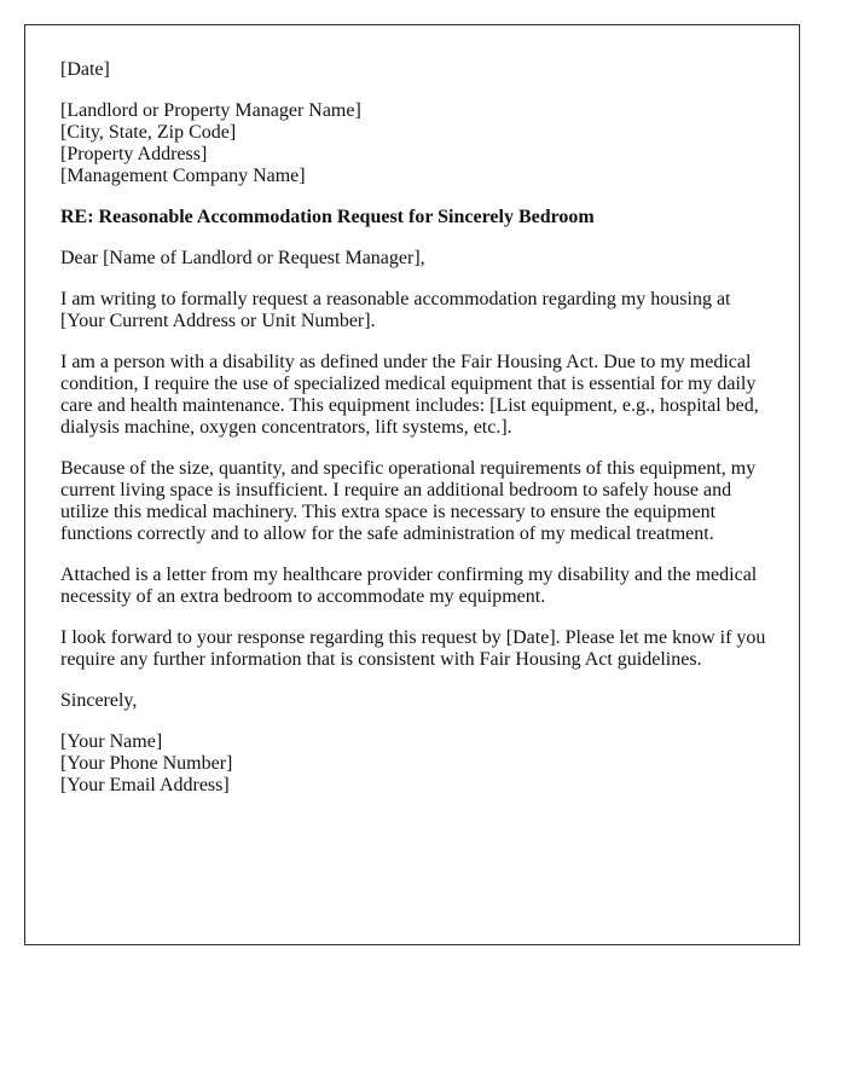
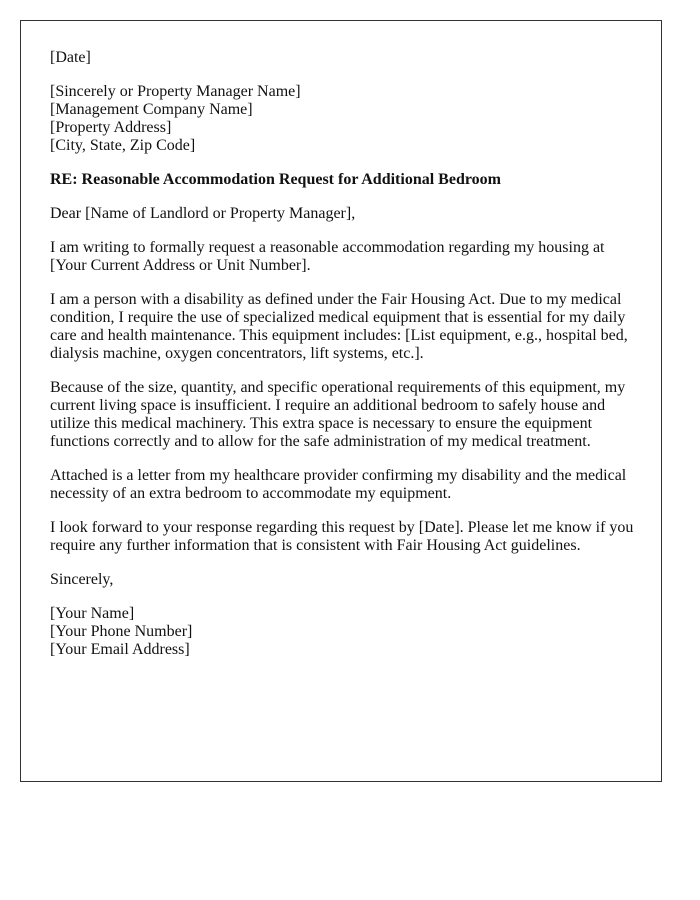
  [Date]
- [Landlord or Property Manager Name]
+ [Sincerely or Property Manager Name]
- [City, State, Zip Code]
+ [Management Company Name]
  [Property Address]
- [Management Company Name]
+ [City, State, Zip Code]
- RE: Reasonable Accommodation Request for Sincerely Bedroom
+ RE: Reasonable Accommodation Request for Additional Bedroom
- Dear [Name of Landlord or Request Manager],
+ Dear [Name of Landlord or Property Manager],
  I am writing to formally request a reasonable accommodation regarding my housing at [Your Current Address or Unit Number].
  I am a person with a disability as defined under the Fair Housing Act. Due to my medical condition, I require the use of specialized medical equipment that is essential for my daily care and health maintenance. This equipment includes: [List equipment, e.g., hospital bed, dialysis machine, oxygen concentrators, lift systems, etc.].
  Because of the size, quantity, and specific operational requirements of this equipment, my current living space is insufficient. I require an additional bedroom to safely house and utilize this medical machinery. This extra space is necessary to ensure the equipment functions correctly and to allow for the safe administration of my medical treatment.
  Attached is a letter from my healthcare provider confirming my disability and the medical necessity of an extra bedroom to accommodate my equipment.
  I look forward to your response regarding this request by [Date]. Please let me know if you require any further information that is consistent with Fair Housing Act guidelines.
  Sincerely,
  [Your Name]
  [Your Phone Number]
  [Your Email Address]
